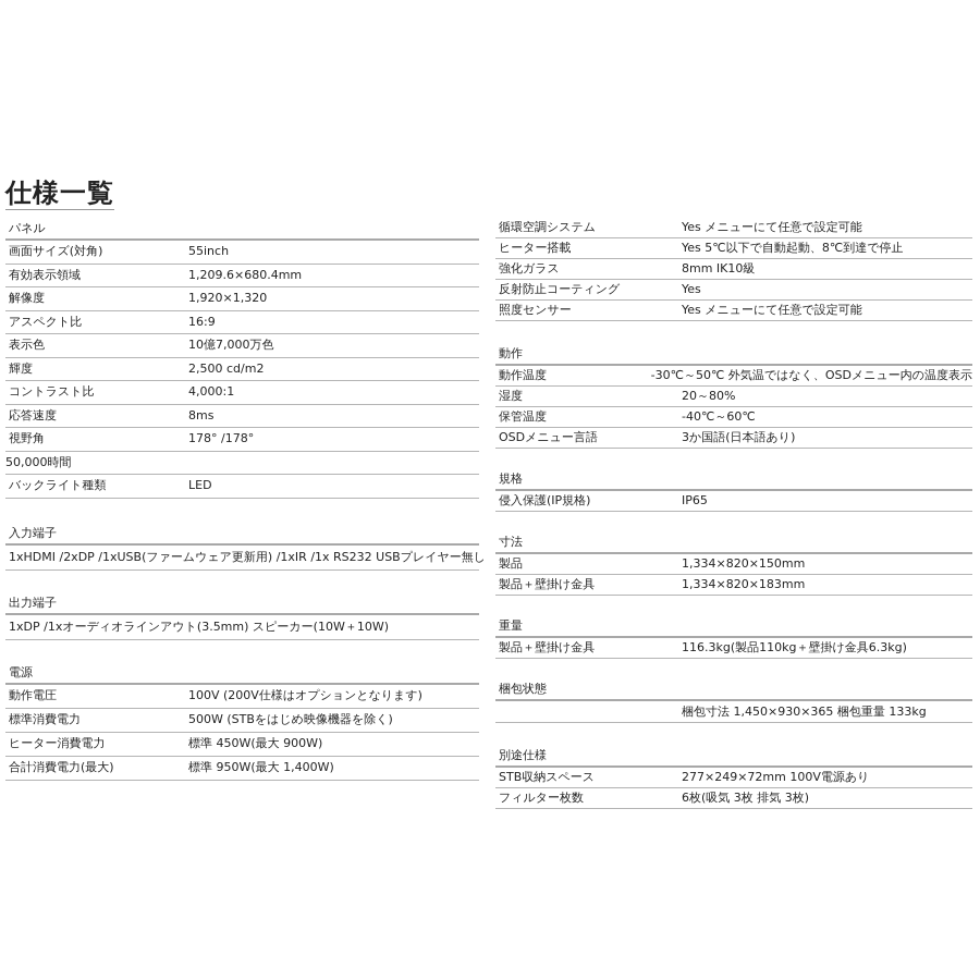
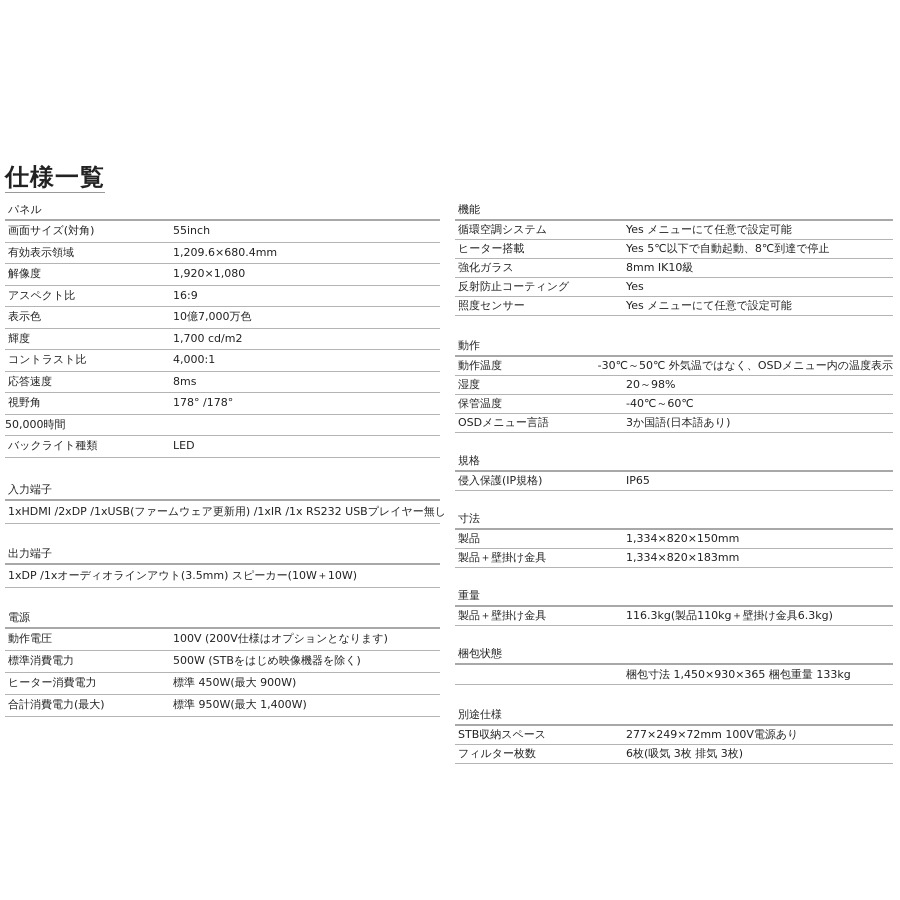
  仕様一覧
  パネル
  画面サイズ(対角)
  55inch
  有効表示領域
  1,209.6×680.4mm
  解像度
- 1,920×1,320
+ 1,920×1,080
  アスペクト比
  16:9
  表示色
  10億7,000万色
  輝度
- 2,500 cd/m2
+ 1,700 cd/m2
  コントラスト比
  4,000:1
  応答速度
  8ms
  視野角
  178° /178°
  50,000時間
  バックライト種類
  LED
  入力端子
  1xHDMI /2xDP /1xUSB(ファームウェア更新用) /1xIR /1x RS232 USBプレイヤー無し
  出力端子
  1xDP /1xオーディオラインアウト(3.5mm) スピーカー(10W＋10W)
  電源
  動作電圧
  100V (200V仕様はオプションとなります)
  標準消費電力
  500W (STBをはじめ映像機器を除く)
  ヒーター消費電力
  標準 450W(最大 900W)
  合計消費電力(最大)
  標準 950W(最大 1,400W)
+ 機能
  循環空調システム
  Yes メニューにて任意で設定可能
  ヒーター搭載
  Yes 5℃以下で自動起動、8℃到達で停止
  強化ガラス
  8mm IK10級
  反射防止コーティング
  Yes
  照度センサー
  Yes メニューにて任意で設定可能
  動作
  動作温度
  -30℃～50℃ 外気温ではなく、OSDメニュー内の温度表示
  湿度
- 20～80%
+ 20～98%
  保管温度
  -40℃～60℃
  OSDメニュー言語
  3か国語(日本語あり)
  規格
  侵入保護(IP規格)
  IP65
  寸法
  製品
  1,334×820×150mm
  製品＋壁掛け金具
  1,334×820×183mm
  重量
  製品＋壁掛け金具
  116.3kg(製品110kg＋壁掛け金具6.3kg)
  梱包状態
  梱包寸法 1,450×930×365 梱包重量 133kg
  別途仕様
  STB収納スペース
  277×249×72mm 100V電源あり
  フィルター枚数
  6枚(吸気 3枚 排気 3枚)
